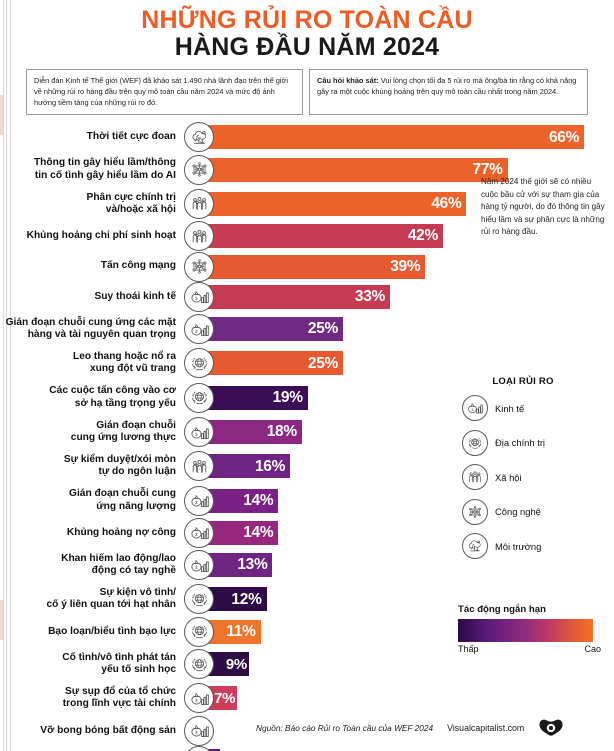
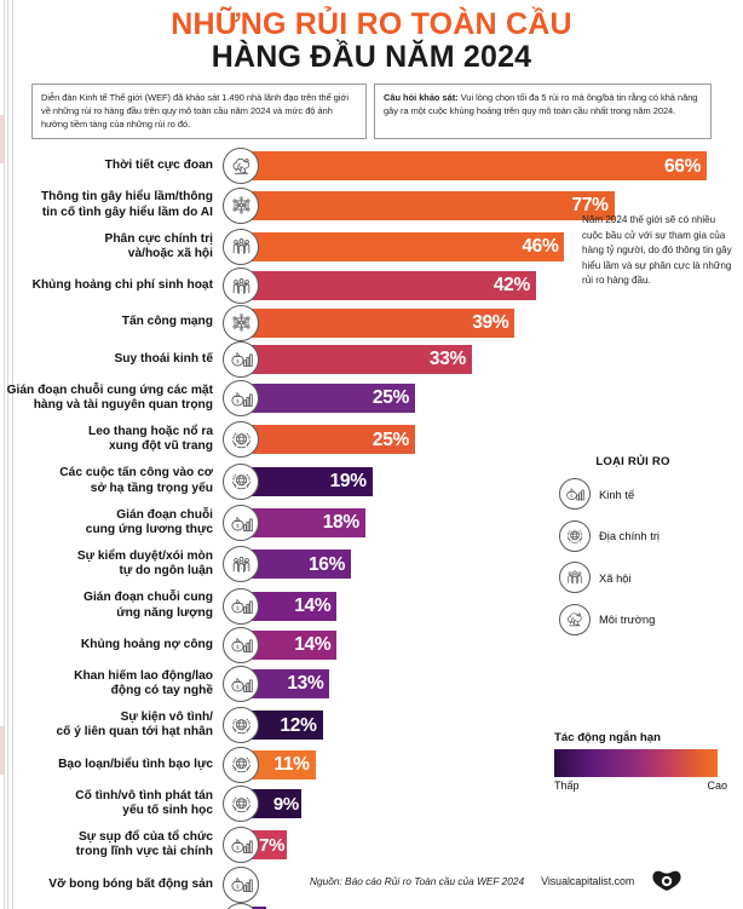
  NHỮNG RỦI RO TOÀN CẦU
  HÀNG ĐẦU NĂM 2024
  Diễn đàn Kinh tế Thế giới (WEF) đã khảo sát 1.490 nhà lãnh đạo trên thế giới về những rủi ro hàng đầu trên quy mô toàn cầu năm 2024 và mức độ ảnh hưởng tiềm tàng của những rủi ro đó.
  Câu hỏi khảo sát: Vui lòng chọn tối đa 5 rủi ro mà ông/bà tin rằng có khả năng gây ra một cuộc khủng hoảng trên quy mô toàn cầu nhất trong năm 2024.
  Thời tiết cực đoan
  66%
  Thông tin gây hiểu lầm/thông
  tin cố tình gây hiểu lầm do AI
  77%
  Phân cực chính trị
  và/hoặc xã hội
  46%
  Khủng hoảng chi phí sinh hoạt
  42%
  Tấn công mạng
  39%
  Suy thoái kinh tế
  33%
  Gián đoạn chuỗi cung ứng các mặt
  hàng và tài nguyên quan trọng
  25%
  Leo thang hoặc nổ ra
  xung đột vũ trang
  25%
  Các cuộc tấn công vào cơ
  sở hạ tầng trọng yếu
  19%
  Gián đoạn chuỗi
  cung ứng lương thực
  18%
  Sự kiểm duyệt/xói mòn
  tự do ngôn luận
  16%
  Gián đoạn chuỗi cung
  ứng năng lượng
  14%
  Khủng hoảng nợ công
  14%
  Khan hiếm lao động/lao
  động có tay nghề
  13%
  Sự kiện vô tình/
  cố ý liên quan tới hạt nhân
  12%
  Bạo loạn/biểu tình bạo lực
  11%
  Cố tình/vô tình phát tán
  yếu tố sinh học
  9%
  Sự sụp đổ của tổ chức
  trong lĩnh vực tài chính
  7%
  Vỡ bong bóng bất động sản
  Năm 2024 thế giới sẽ có nhiều cuộc bầu cử với sự tham gia của hàng tỷ người, do đó thông tin gây hiểu lầm và sự phân cực là những rủi ro hàng đầu.
  LOẠI RỦI RO
  Kinh tế
  Địa chính trị
  Xã hội
- Công nghệ
  Môi trường
  Tác động ngắn hạn
  Thấp
  Cao
  Nguồn: Báo cáo Rủi ro Toàn cầu của WEF 2024
  Visualcapitalist.com
